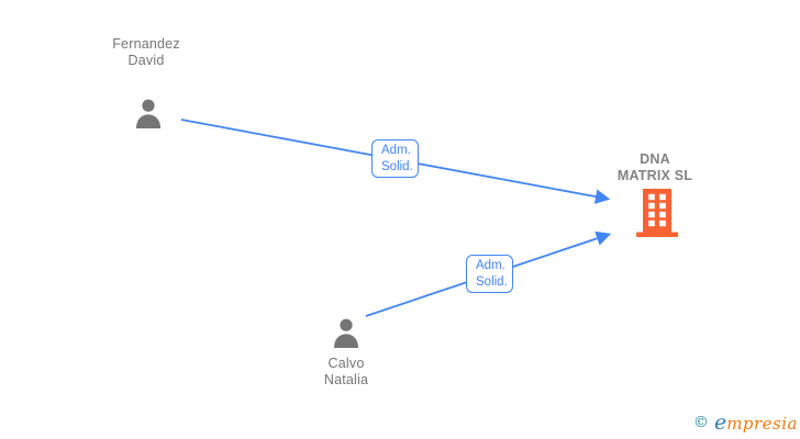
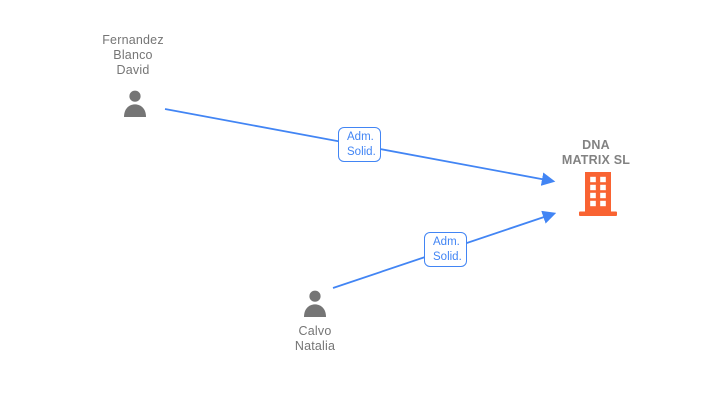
  Fernandez
+ Blanco
  David
  Calvo
  Natalia
  DNA
  MATRIX SL
  Adm.
  Solid.
  Adm.
  Solid.
- © empresia
